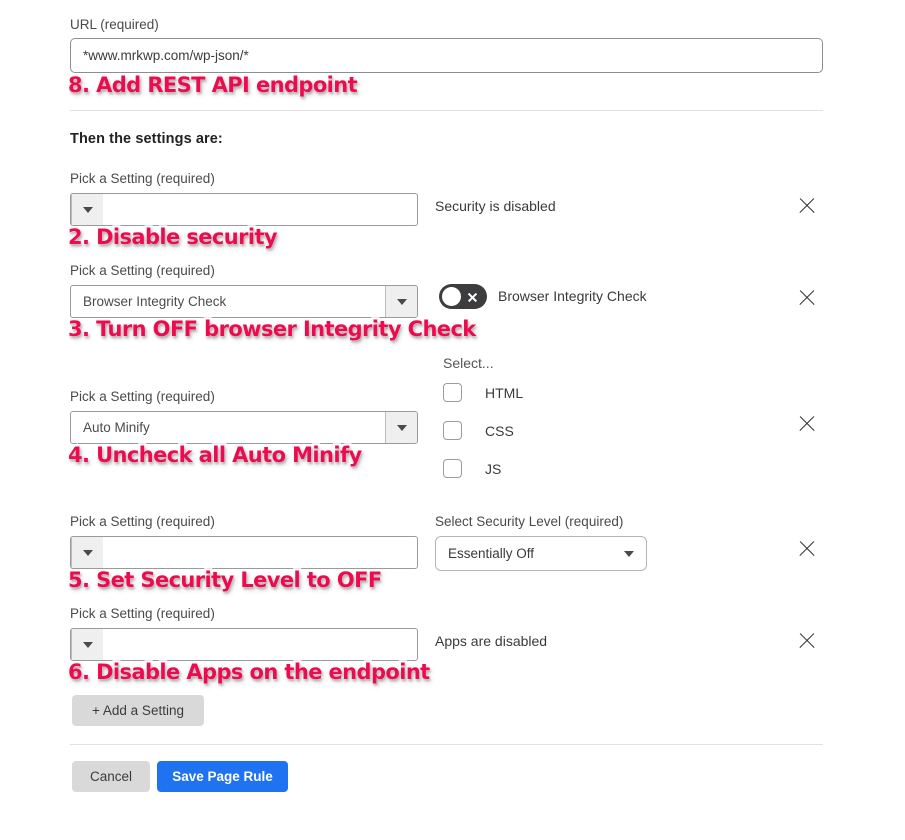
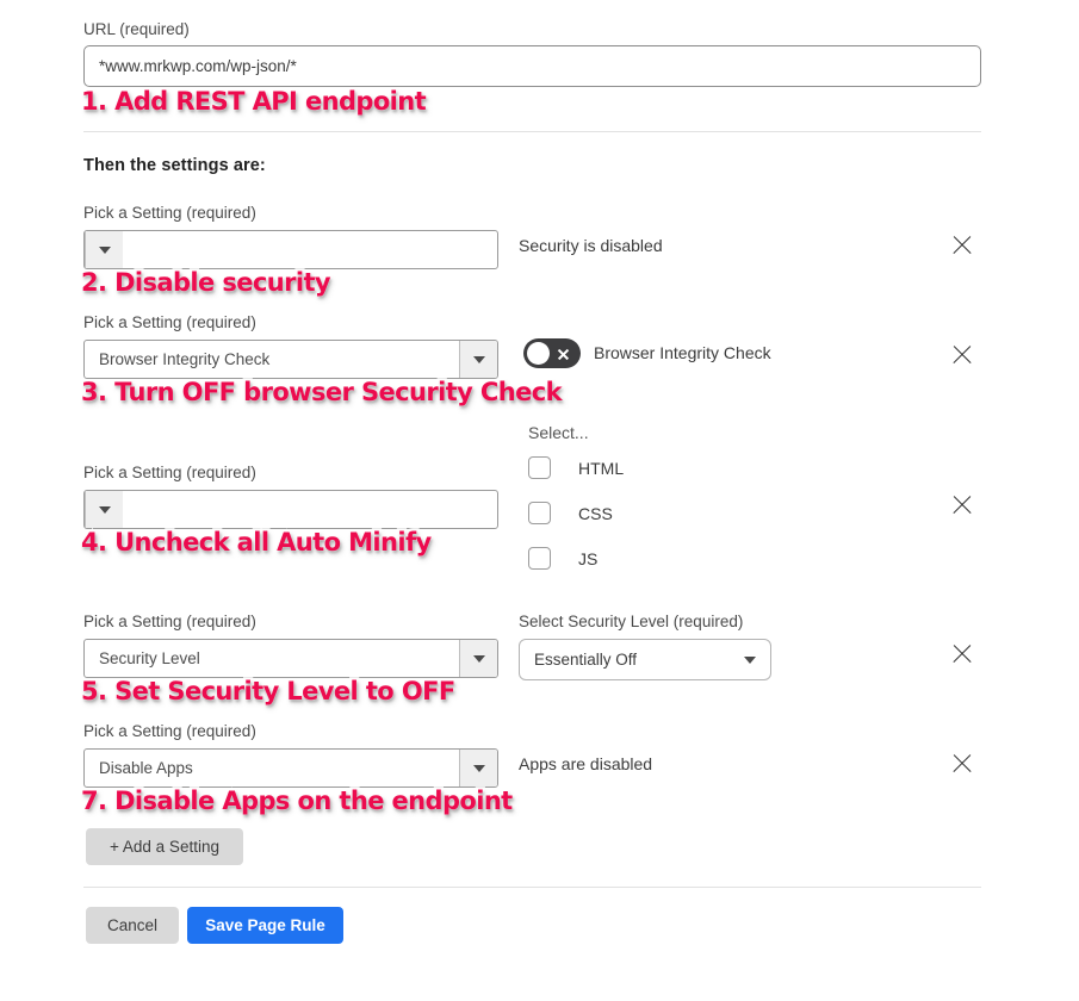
  URL (required)
  *www.mrkwp.com/wp-json/*
- 8. Add REST API endpoint
+ 1. Add REST API endpoint
  Then the settings are:
  Pick a Setting (required)
  Security is disabled
  2. Disable security
  Pick a Setting (required)
  Browser Integrity Check
  Browser Integrity Check
- 3. Turn OFF browser Integrity Check
+ 3. Turn OFF browser Security Check
  Select...
  HTML
  CSS
  JS
  Pick a Setting (required)
- Auto Minify
  4. Uncheck all Auto Minify
  Pick a Setting (required)
+ Security Level
  Select Security Level (required)
  Essentially Off
  5. Set Security Level to OFF
  Pick a Setting (required)
+ Disable Apps
  Apps are disabled
- 6. Disable Apps on the endpoint
+ 7. Disable Apps on the endpoint
  + Add a Setting
  Cancel
  Save Page Rule
